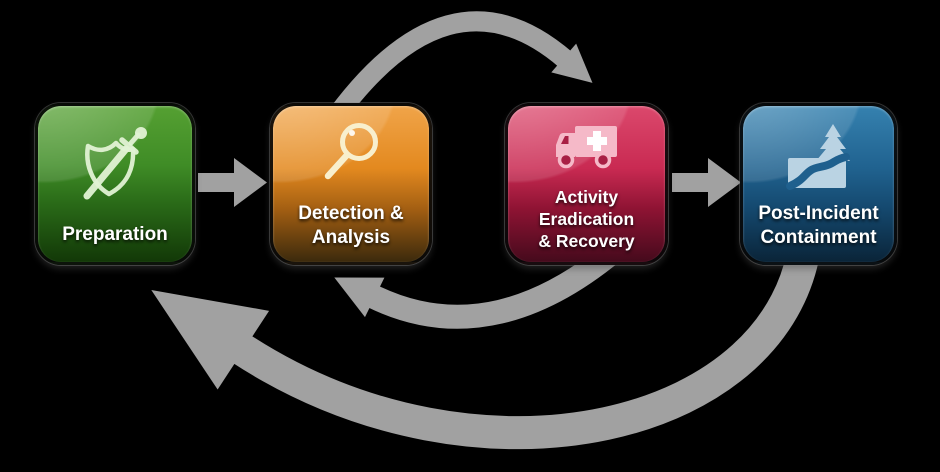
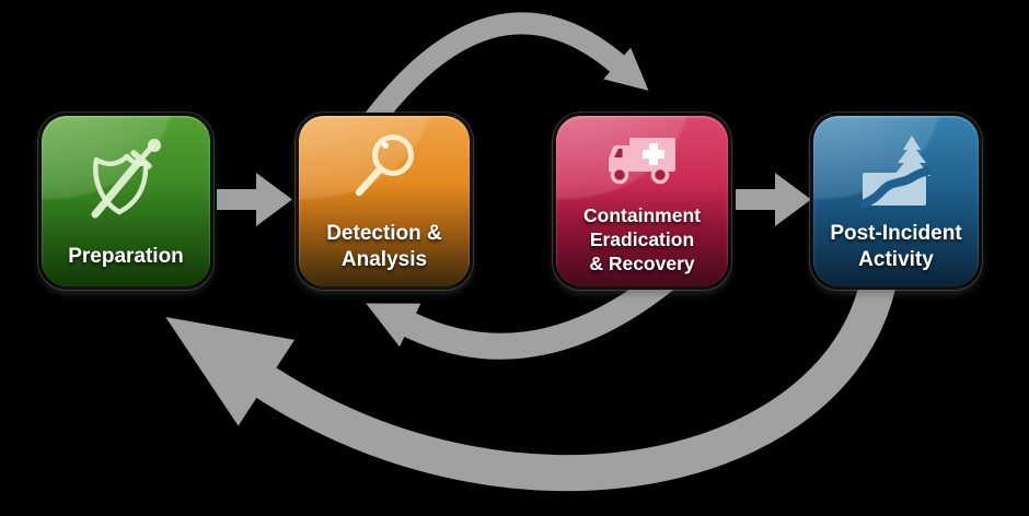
  Preparation
  Detection &
  Analysis
- Activity
+ Containment
  Eradication
  & Recovery
  Post-Incident
- Containment
+ Activity
